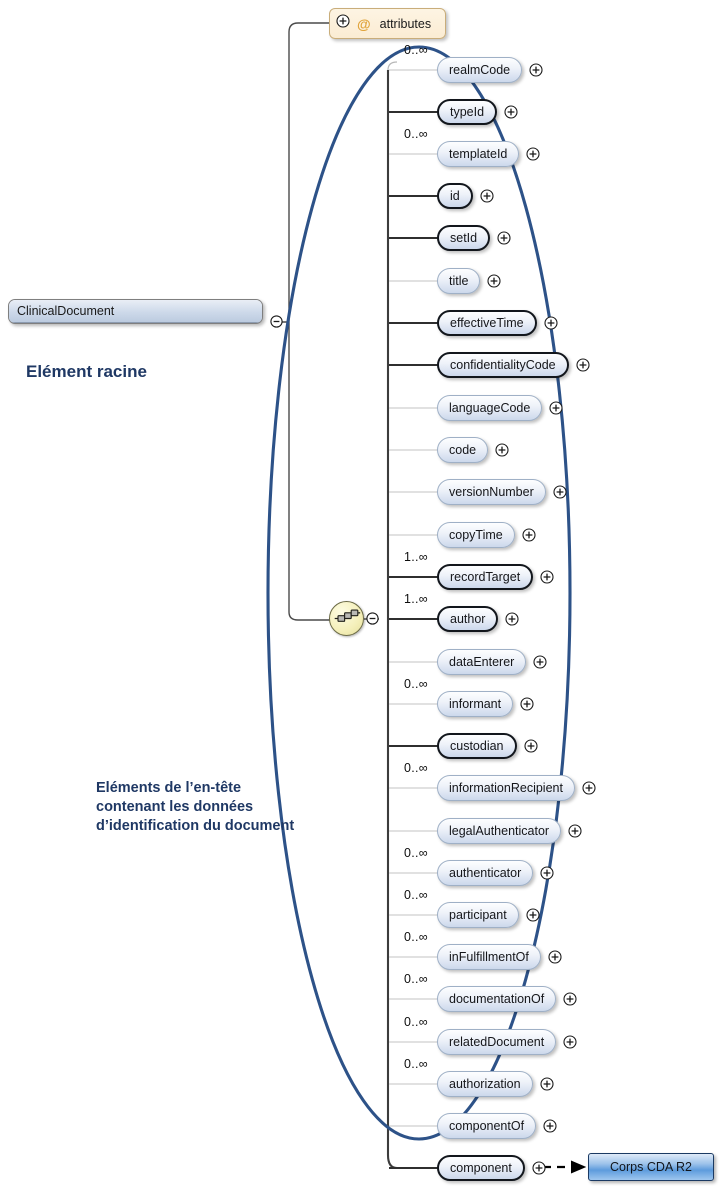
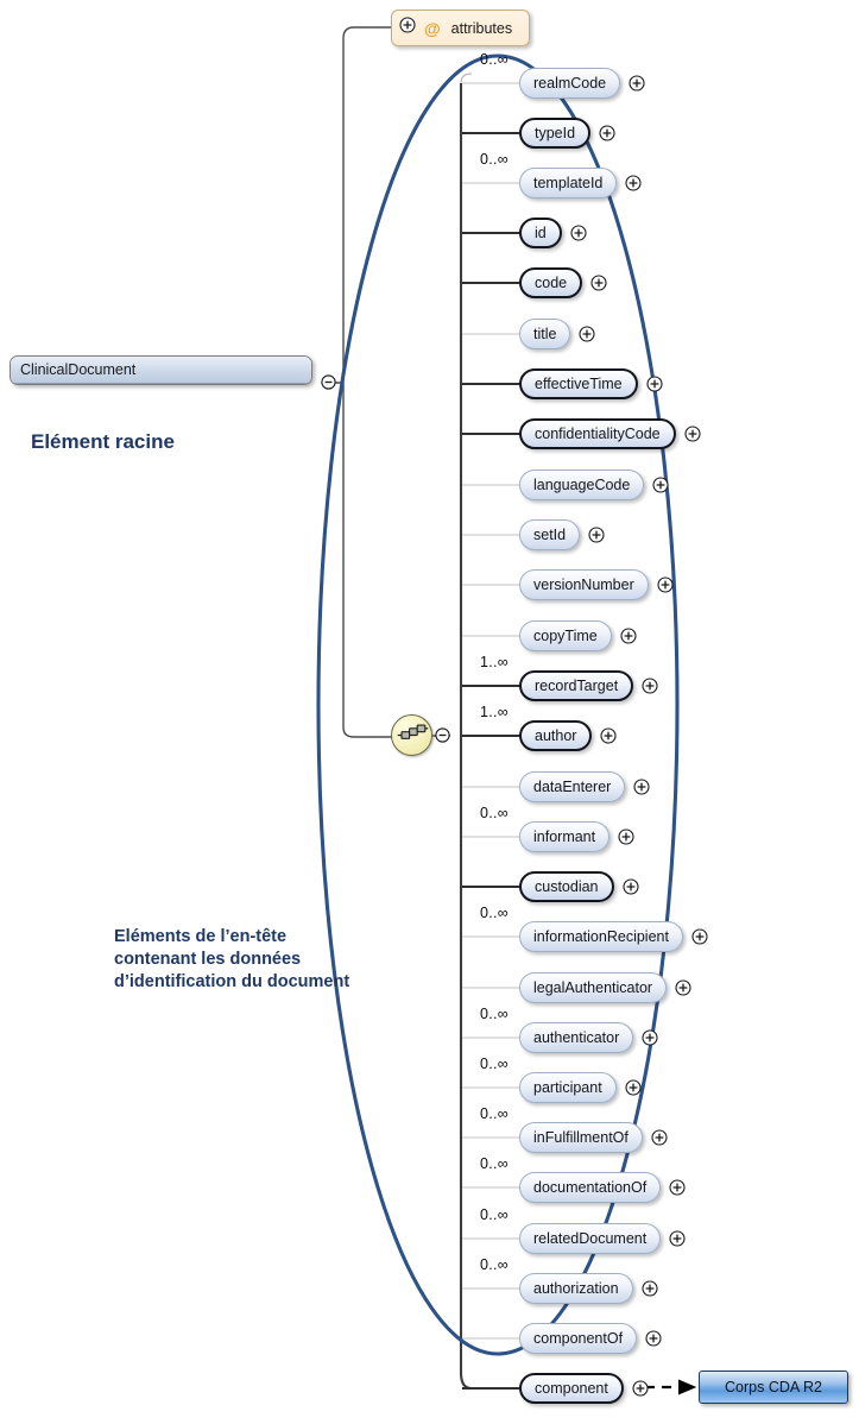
  ClinicalDocument
  @
  attributes
  realmCode
  0..∞
  typeId
  templateId
  0..∞
  id
- setId
+ code
  title
  effectiveTime
  confidentialityCode
  languageCode
- code
+ setId
  versionNumber
  copyTime
  recordTarget
  1..∞
  author
  1..∞
  dataEnterer
  informant
  0..∞
  custodian
  informationRecipient
  0..∞
  legalAuthenticator
  authenticator
  0..∞
  participant
  0..∞
  inFulfillmentOf
  0..∞
  documentationOf
  0..∞
  relatedDocument
  0..∞
  authorization
  0..∞
  componentOf
  component
  Corps CDA R2
  Elément racine
  Eléments de l’en-tête contenant les données d’identification du document
